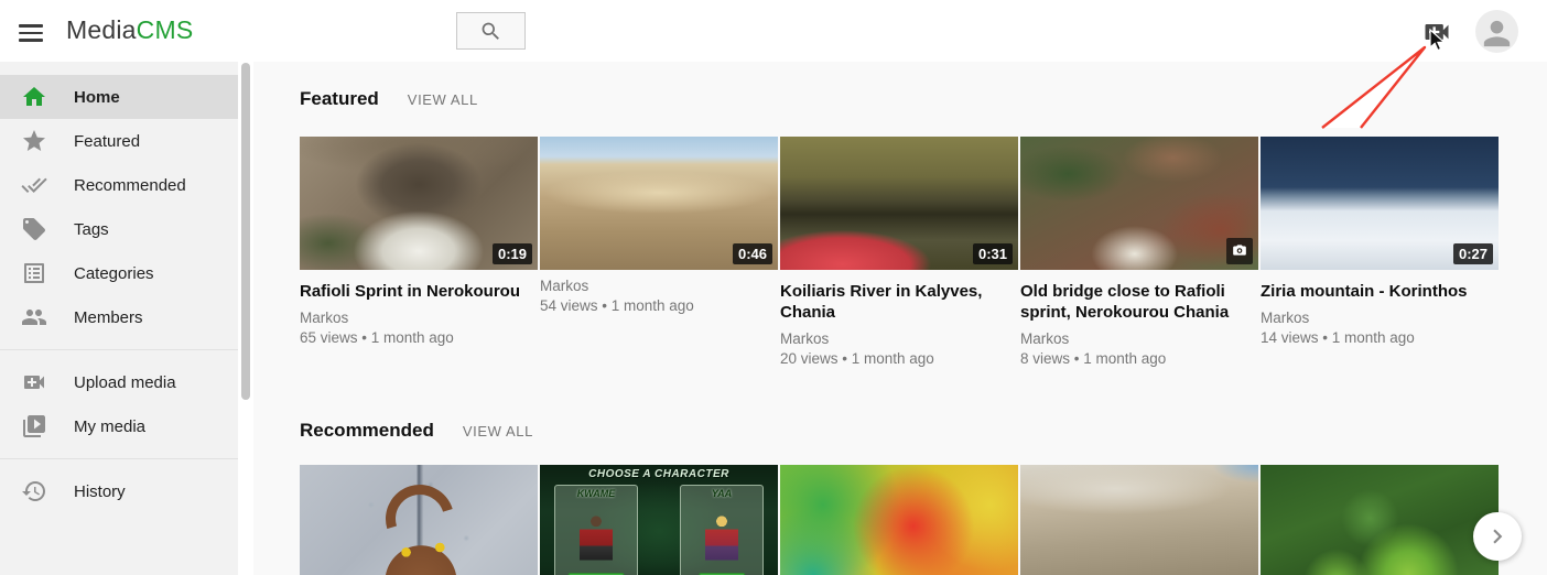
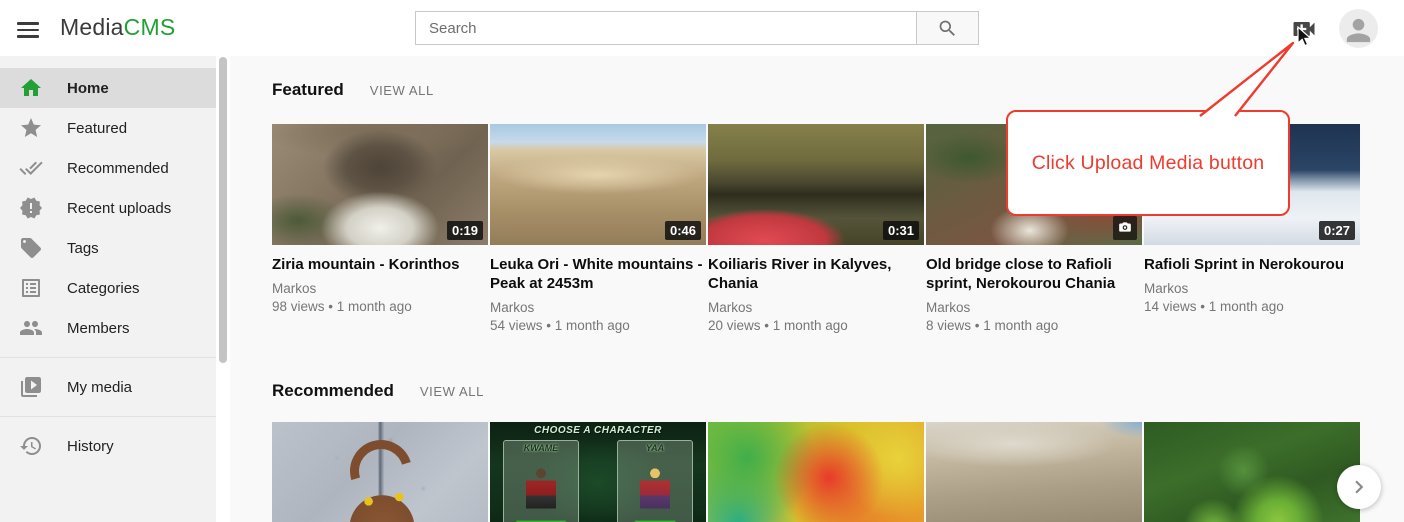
  MediaCMS
+ Search
  Home
  Featured
  Recommended
+ Recent uploads
  Tags
  Categories
  Members
- Upload media
  My media
  History
  Featured
  VIEW ALL
  0:19
- Rafioli Sprint in Nerokourou
+ Ziria mountain - Korinthos
  Markos
- 65 views • 1 month ago
+ 98 views • 1 month ago
  0:46
+ Leuka Ori - White mountains - Peak at 2453m
  Markos
  54 views • 1 month ago
  0:31
  Koiliaris River in Kalyves, Chania
  Markos
  20 views • 1 month ago
  Old bridge close to Rafioli sprint, Nerokourou Chania
  Markos
  8 views • 1 month ago
  0:27
- Ziria mountain - Korinthos
+ Rafioli Sprint in Nerokourou
  Markos
  14 views • 1 month ago
  Recommended
  VIEW ALL
  CHOOSE A CHARACTER
  KWAME
  YAA
+ Click Upload Media button
